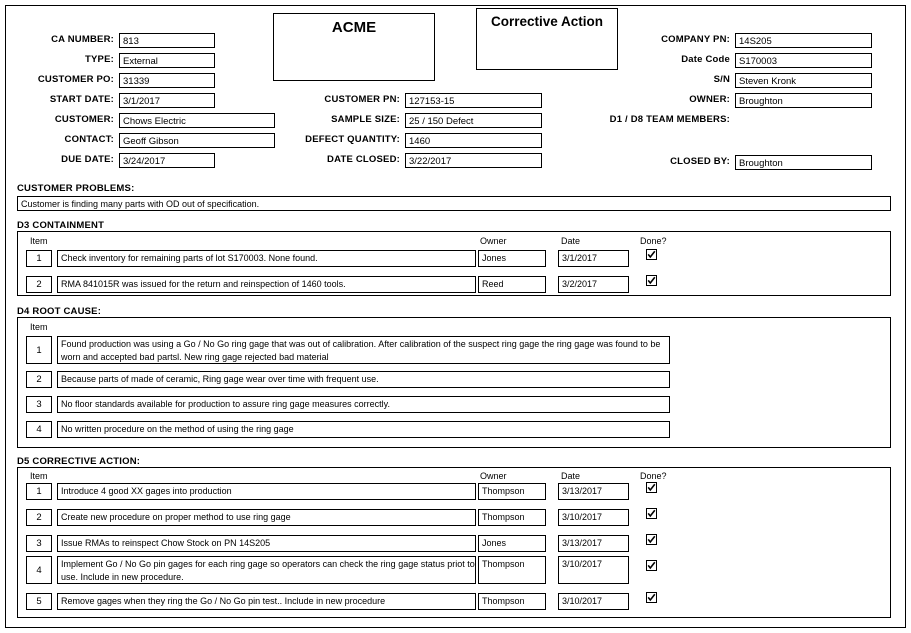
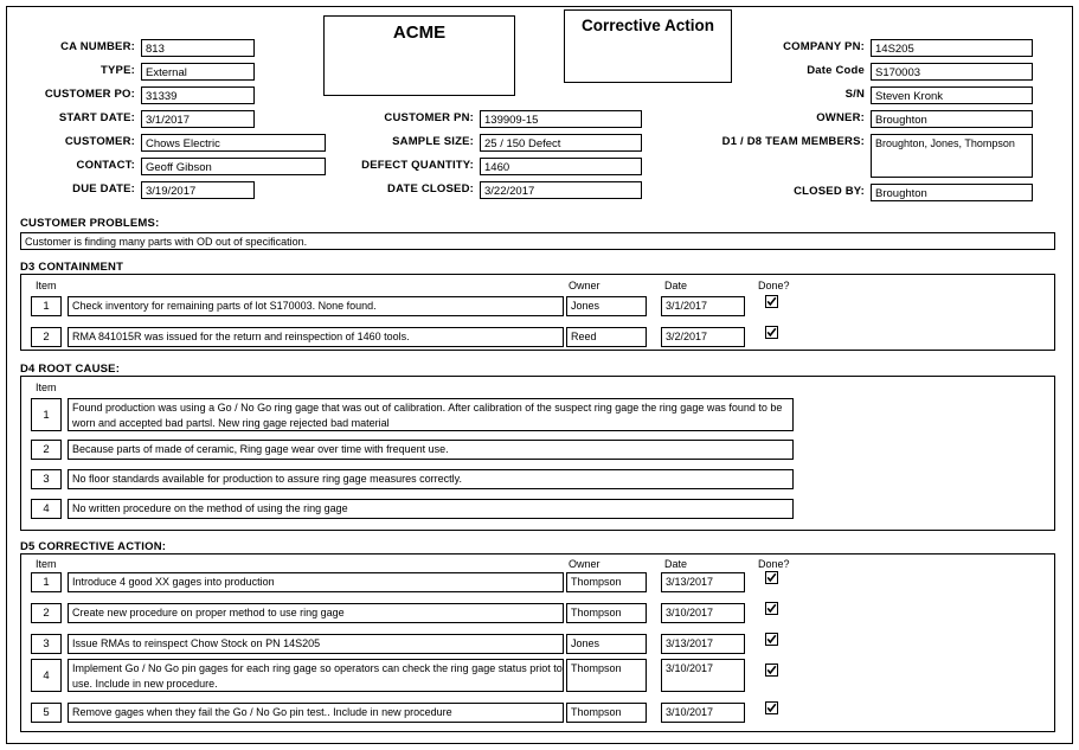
  ACME
  Corrective Action
  CA NUMBER:
  813
  TYPE:
  External
  CUSTOMER PO:
  31339
  START DATE:
  3/1/2017
  CUSTOMER:
  Chows Electric
  CONTACT:
  Geoff Gibson
  DUE DATE:
- 3/24/2017
+ 3/19/2017
  CUSTOMER PN:
- 127153-15
+ 139909-15
  SAMPLE SIZE:
  25 / 150 Defect
  DEFECT QUANTITY:
  1460
  DATE CLOSED:
  3/22/2017
  COMPANY PN:
  14S205
  Date Code
  S170003
  S/N
  Steven Kronk
  OWNER:
  Broughton
  D1 / D8 TEAM MEMBERS:
+ Broughton, Jones, Thompson
  CLOSED BY:
  Broughton
  CUSTOMER PROBLEMS:
  Customer is finding many parts with OD out of specification.
  D3 CONTAINMENT
  Item
  Owner
  Date
  Done?
  1
  Check inventory for remaining parts of lot S170003. None found.
  Jones
  3/1/2017
  2
  RMA 841015R was issued for the return and reinspection of 1460 tools.
  Reed
  3/2/2017
  D4 ROOT CAUSE:
  Item
  1
  Found production was using a Go / No Go ring gage that was out of calibration. After calibration of the suspect ring gage the ring gage was found to be worn and accepted bad partsl. New ring gage rejected bad material
  2
  Because parts of made of ceramic, Ring gage wear over time with frequent use.
  3
  No floor standards available for production to assure ring gage measures correctly.
  4
  No written procedure on the method of using the ring gage
  D5 CORRECTIVE ACTION:
  Item
  Owner
  Date
  Done?
  1
  Introduce 4 good XX gages into production
  Thompson
  3/13/2017
  2
  Create new procedure on proper method to use ring gage
  Thompson
  3/10/2017
  3
  Issue RMAs to reinspect Chow Stock on PN 14S205
  Jones
  3/13/2017
  4
  Implement Go / No Go pin gages for each ring gage so operators can check the ring gage status priot to use. Include in new procedure.
  Thompson
  3/10/2017
  5
- Remove gages when they ring the Go / No Go pin test.. Include in new procedure
+ Remove gages when they fail the Go / No Go pin test.. Include in new procedure
  Thompson
  3/10/2017
